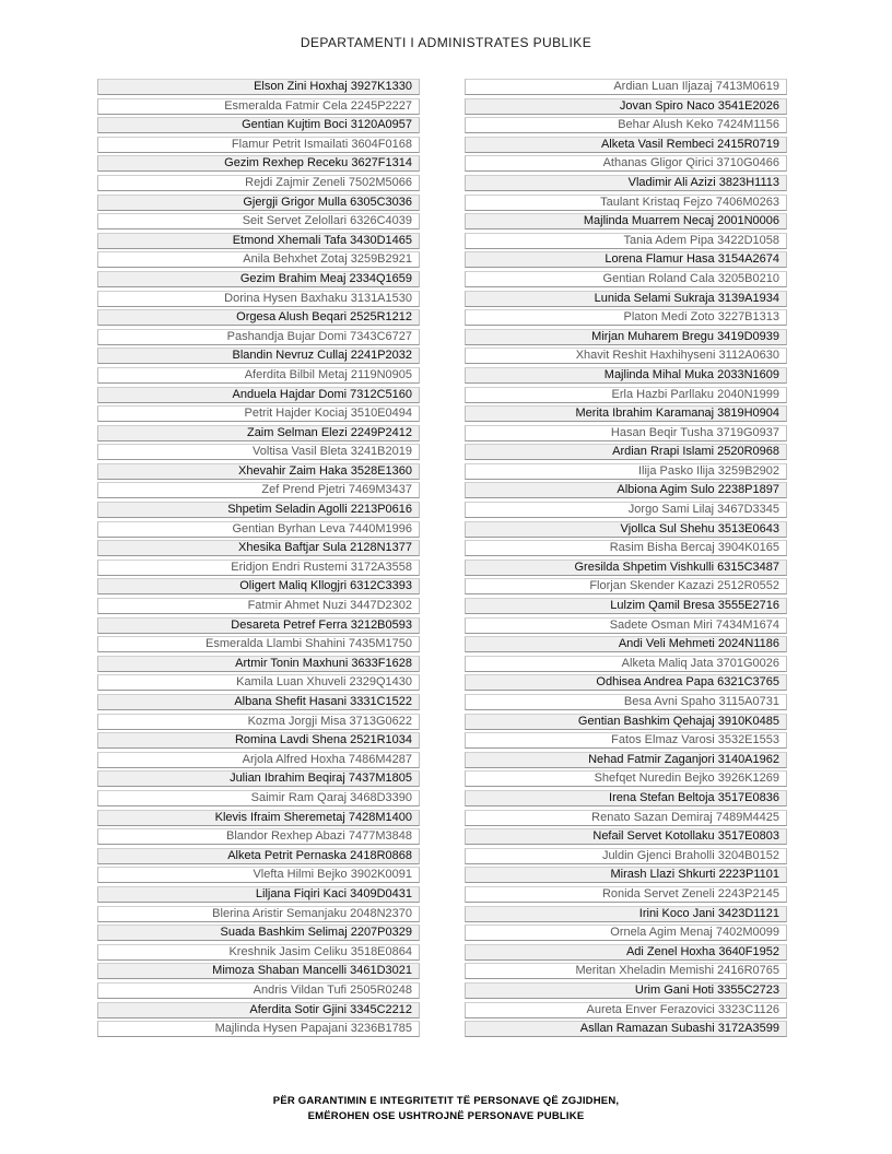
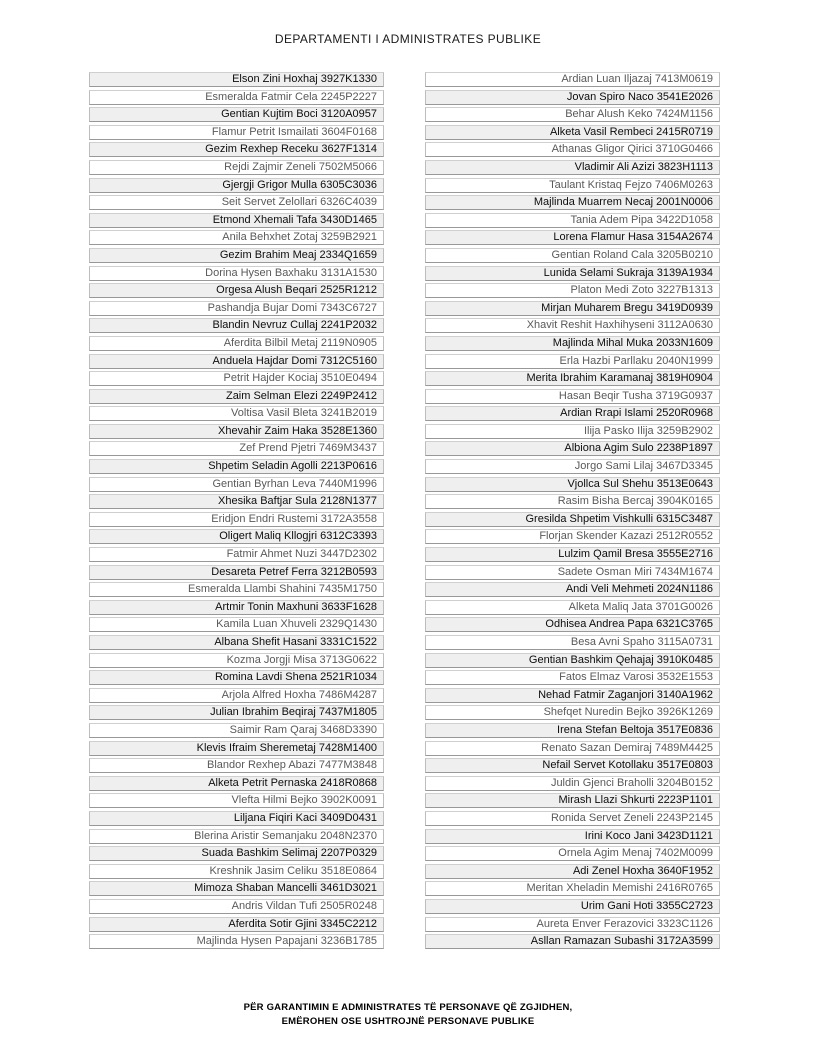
  DEPARTAMENTI I ADMINISTRATES PUBLIKE
  Elson Zini Hoxhaj 3927K1330
  Esmeralda Fatmir Cela 2245P2227
  Gentian Kujtim Boci 3120A0957
  Flamur Petrit Ismailati 3604F0168
  Gezim Rexhep Receku 3627F1314
  Rejdi Zajmir Zeneli 7502M5066
  Gjergji Grigor Mulla 6305C3036
  Seit Servet Zelollari 6326C4039
  Etmond Xhemali Tafa 3430D1465
  Anila Behxhet Zotaj 3259B2921
  Gezim Brahim Meaj 2334Q1659
  Dorina Hysen Baxhaku 3131A1530
  Orgesa Alush Beqari 2525R1212
  Pashandja Bujar Domi 7343C6727
  Blandin Nevruz Cullaj 2241P2032
  Aferdita Bilbil Metaj 2119N0905
  Anduela Hajdar Domi 7312C5160
  Petrit Hajder Kociaj 3510E0494
  Zaim Selman Elezi 2249P2412
  Voltisa Vasil Bleta 3241B2019
  Xhevahir Zaim Haka 3528E1360
  Zef Prend Pjetri 7469M3437
  Shpetim Seladin Agolli 2213P0616
  Gentian Byrhan Leva 7440M1996
  Xhesika Baftjar Sula 2128N1377
  Eridjon Endri Rustemi 3172A3558
  Oligert Maliq Kllogjri 6312C3393
  Fatmir Ahmet Nuzi 3447D2302
  Desareta Petref Ferra 3212B0593
  Esmeralda Llambi Shahini 7435M1750
  Artmir Tonin Maxhuni 3633F1628
  Kamila Luan Xhuveli 2329Q1430
  Albana Shefit Hasani 3331C1522
  Kozma Jorgji Misa 3713G0622
  Romina Lavdi Shena 2521R1034
  Arjola Alfred Hoxha 7486M4287
  Julian Ibrahim Beqiraj 7437M1805
  Saimir Ram Qaraj 3468D3390
  Klevis Ifraim Sheremetaj 7428M1400
  Blandor Rexhep Abazi 7477M3848
  Alketa Petrit Pernaska 2418R0868
  Vlefta Hilmi Bejko 3902K0091
  Liljana Fiqiri Kaci 3409D0431
  Blerina Aristir Semanjaku 2048N2370
  Suada Bashkim Selimaj 2207P0329
  Kreshnik Jasim Celiku 3518E0864
  Mimoza Shaban Mancelli 3461D3021
  Andris Vildan Tufi 2505R0248
  Aferdita Sotir Gjini 3345C2212
  Majlinda Hysen Papajani 3236B1785
  Ardian Luan Iljazaj 7413M0619
  Jovan Spiro Naco 3541E2026
  Behar Alush Keko 7424M1156
  Alketa Vasil Rembeci 2415R0719
  Athanas Gligor Qirici 3710G0466
  Vladimir Ali Azizi 3823H1113
  Taulant Kristaq Fejzo 7406M0263
  Majlinda Muarrem Necaj 2001N0006
  Tania Adem Pipa 3422D1058
  Lorena Flamur Hasa 3154A2674
  Gentian Roland Cala 3205B0210
  Lunida Selami Sukraja 3139A1934
  Platon Medi Zoto 3227B1313
  Mirjan Muharem Bregu 3419D0939
  Xhavit Reshit Haxhihyseni 3112A0630
  Majlinda Mihal Muka 2033N1609
  Erla Hazbi Parllaku 2040N1999
  Merita Ibrahim Karamanaj 3819H0904
  Hasan Beqir Tusha 3719G0937
  Ardian Rrapi Islami 2520R0968
  Ilija Pasko Ilija 3259B2902
  Albiona Agim Sulo 2238P1897
  Jorgo Sami Lilaj 3467D3345
  Vjollca Sul Shehu 3513E0643
  Rasim Bisha Bercaj 3904K0165
  Gresilda Shpetim Vishkulli 6315C3487
  Florjan Skender Kazazi 2512R0552
  Lulzim Qamil Bresa 3555E2716
  Sadete Osman Miri 7434M1674
  Andi Veli Mehmeti 2024N1186
  Alketa Maliq Jata 3701G0026
  Odhisea Andrea Papa 6321C3765
  Besa Avni Spaho 3115A0731
  Gentian Bashkim Qehajaj 3910K0485
  Fatos Elmaz Varosi 3532E1553
  Nehad Fatmir Zaganjori 3140A1962
  Shefqet Nuredin Bejko 3926K1269
  Irena Stefan Beltoja 3517E0836
  Renato Sazan Demiraj 7489M4425
  Nefail Servet Kotollaku 3517E0803
  Juldin Gjenci Braholli 3204B0152
  Mirash Llazi Shkurti 2223P1101
  Ronida Servet Zeneli 2243P2145
  Irini Koco Jani 3423D1121
  Ornela Agim Menaj 7402M0099
  Adi Zenel Hoxha 3640F1952
  Meritan Xheladin Memishi 2416R0765
  Urim Gani Hoti 3355C2723
  Aureta Enver Ferazovici 3323C1126
  Asllan Ramazan Subashi 3172A3599
- PËR GARANTIMIN E INTEGRITETIT TË PERSONAVE QË ZGJIDHEN,
+ PËR GARANTIMIN E ADMINISTRATES TË PERSONAVE QË ZGJIDHEN,
  EMËROHEN OSE USHTROJNË PERSONAVE PUBLIKE
